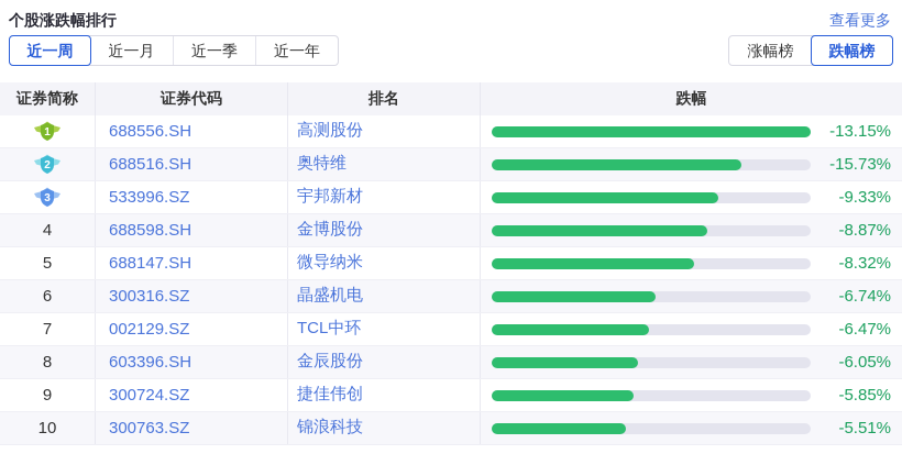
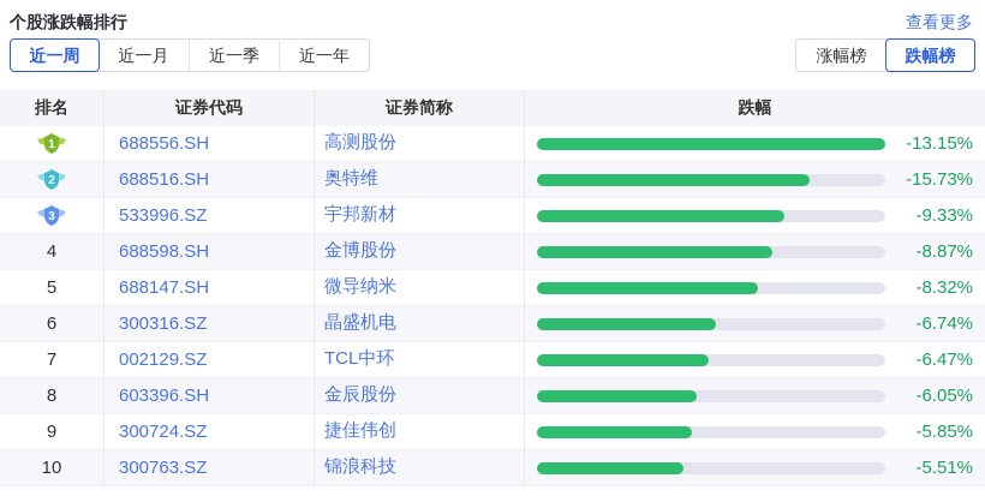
  个股涨跌幅排行
  查看更多
  近一周
  近一月
  近一季
  近一年
  涨幅榜
  跌幅榜
- 证券简称
+ 排名
  证券代码
- 排名
+ 证券简称
  跌幅
  1
  688556.SH
  高测股份
  -13.15%
  2
  688516.SH
  奥特维
  -15.73%
  3
  533996.SZ
  宇邦新材
  -9.33%
  4
  688598.SH
  金博股份
  -8.87%
  5
  688147.SH
  微导纳米
  -8.32%
  6
  300316.SZ
  晶盛机电
  -6.74%
  7
  002129.SZ
  TCL中环
  -6.47%
  8
  603396.SH
  金辰股份
  -6.05%
  9
  300724.SZ
  捷佳伟创
  -5.85%
  10
  300763.SZ
  锦浪科技
  -5.51%
